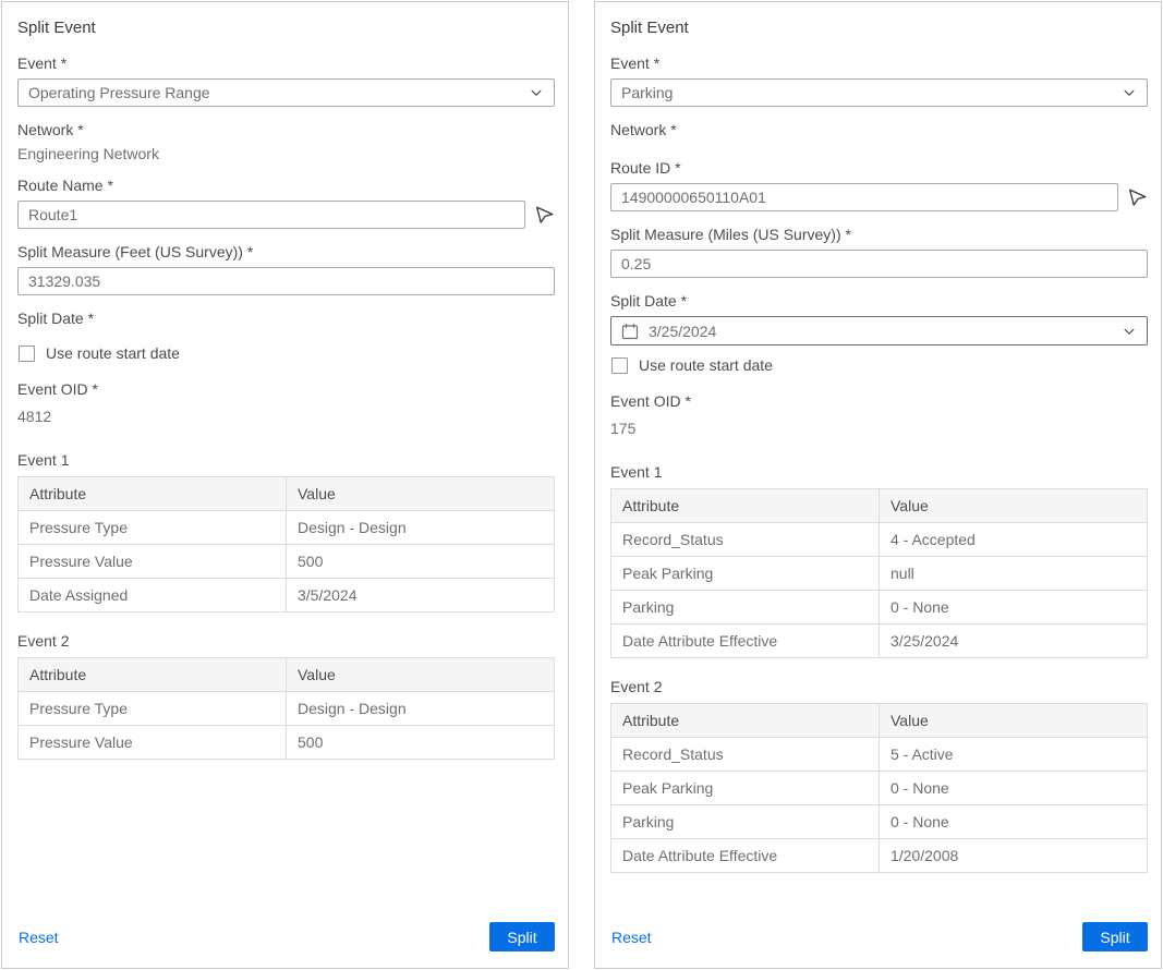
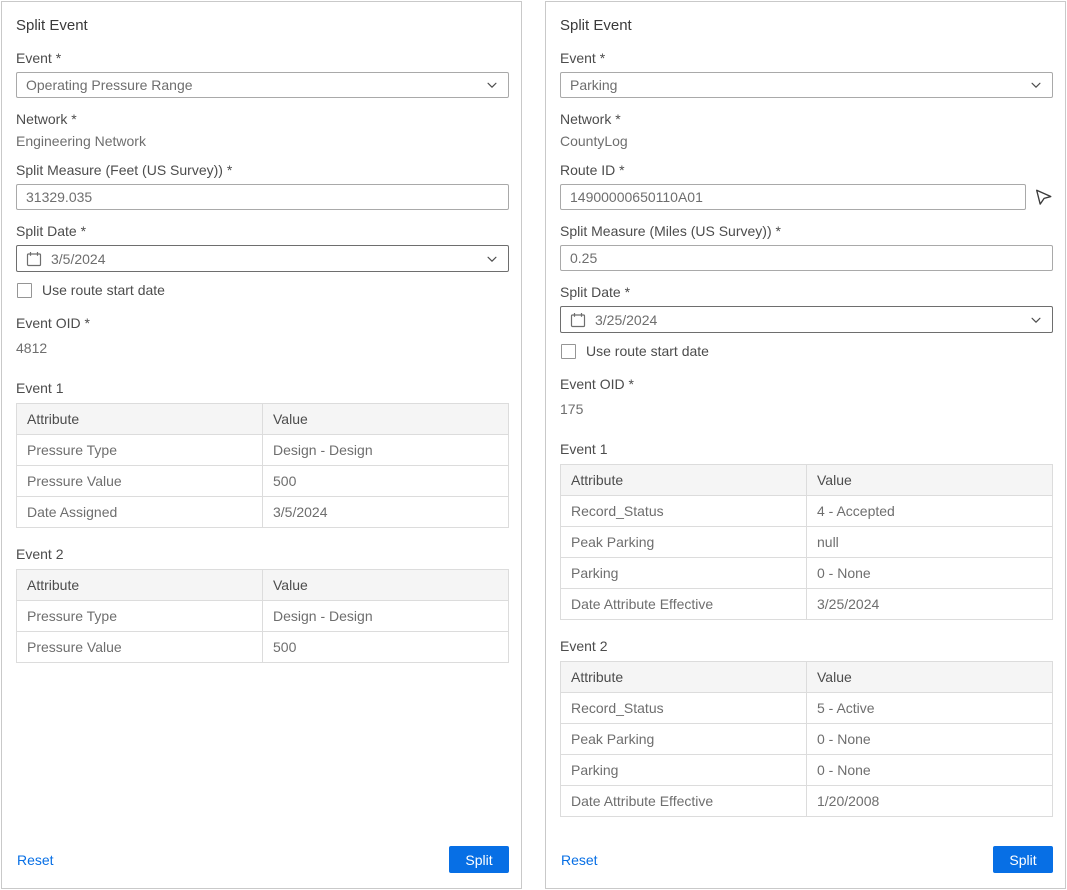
  Split Event
  Event *
  Operating Pressure Range
  Network *
  Engineering Network
- Route Name *
- Route1
  Split Measure (Feet (US Survey)) *
  31329.035
  Split Date *
+ 3/5/2024
  Use route start date
  Event OID *
  4812
  Event 1
  Attribute	Value
  Pressure Type	Design - Design
  Pressure Value	500
  Date Assigned	3/5/2024
  Event 2
  Attribute	Value
  Pressure Type	Design - Design
  Pressure Value	500
  Reset
  Split
  Split Event
  Event *
  Parking
  Network *
+ CountyLog
  Route ID *
  14900000650110A01
  Split Measure (Miles (US Survey)) *
  0.25
  Split Date *
  3/25/2024
  Use route start date
  Event OID *
  175
  Event 1
  Attribute	Value
  Record_Status	4 - Accepted
  Peak Parking	null
  Parking	0 - None
  Date Attribute Effective	3/25/2024
  Event 2
  Attribute	Value
  Record_Status	5 - Active
  Peak Parking	0 - None
  Parking	0 - None
  Date Attribute Effective	1/20/2008
  Reset
  Split
